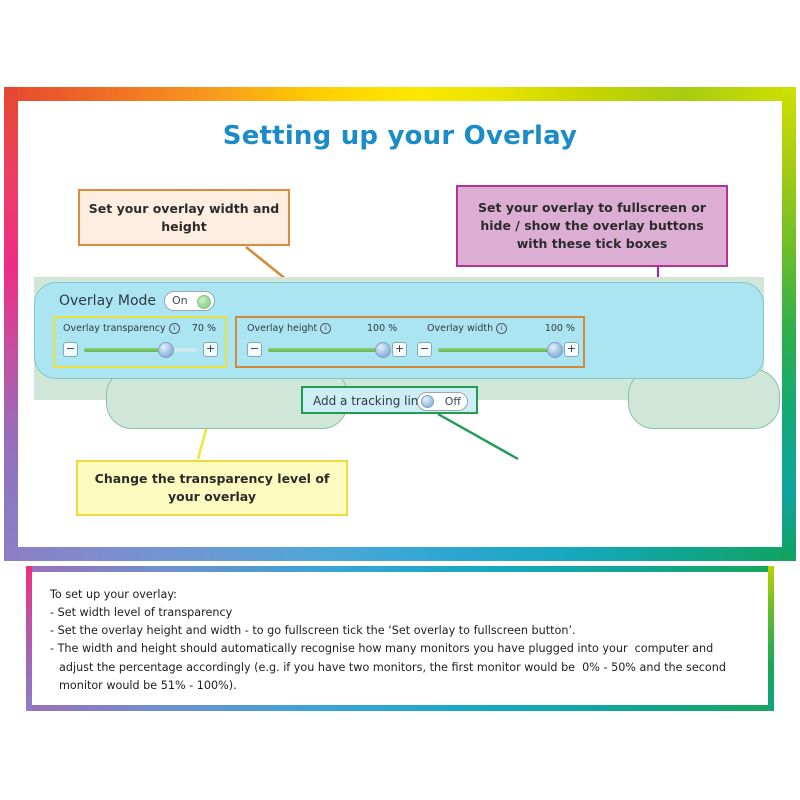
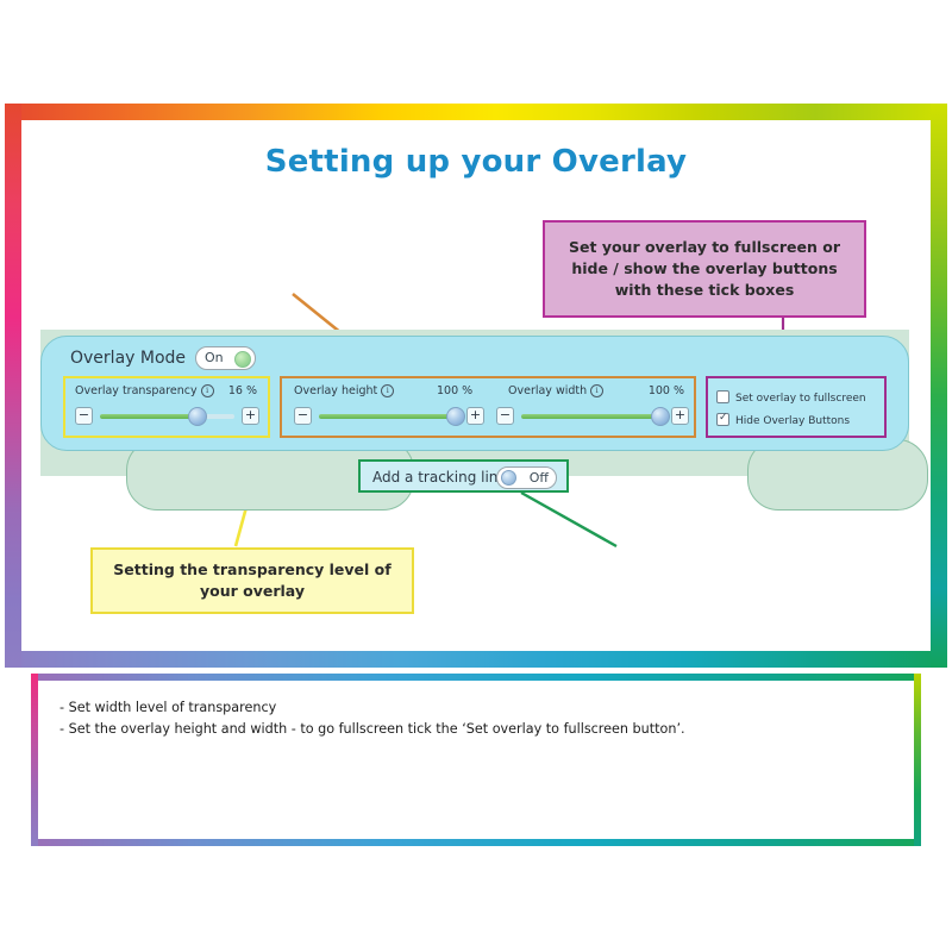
  Setting up your Overlay
- Set your overlay width and height
  Set your overlay to fullscreen or hide / show the overlay buttons with these tick boxes
- Change the transparency level of your overlay
+ Setting the transparency level of your overlay
  Overlay Mode
  On
  Overlay transparency i
- 70 %
+ 16 %
  −
  +
  Overlay height i
  100 %
  −
  +
  Overlay width i
  100 %
  −
  +
+ Set overlay to fullscreen
+ Hide Overlay Buttons
  Add a tracking lin
  Off
- To set up your overlay:
  - Set width level of transparency
  - Set the overlay height and width - to go fullscreen tick the ‘Set overlay to fullscreen button’.
- - The width and height should automatically recognise how many monitors you have plugged into your computer and adjust the percentage accordingly (e.g. if you have two monitors, the first monitor would be 0% - 50% and the second monitor would be 51% - 100%).
